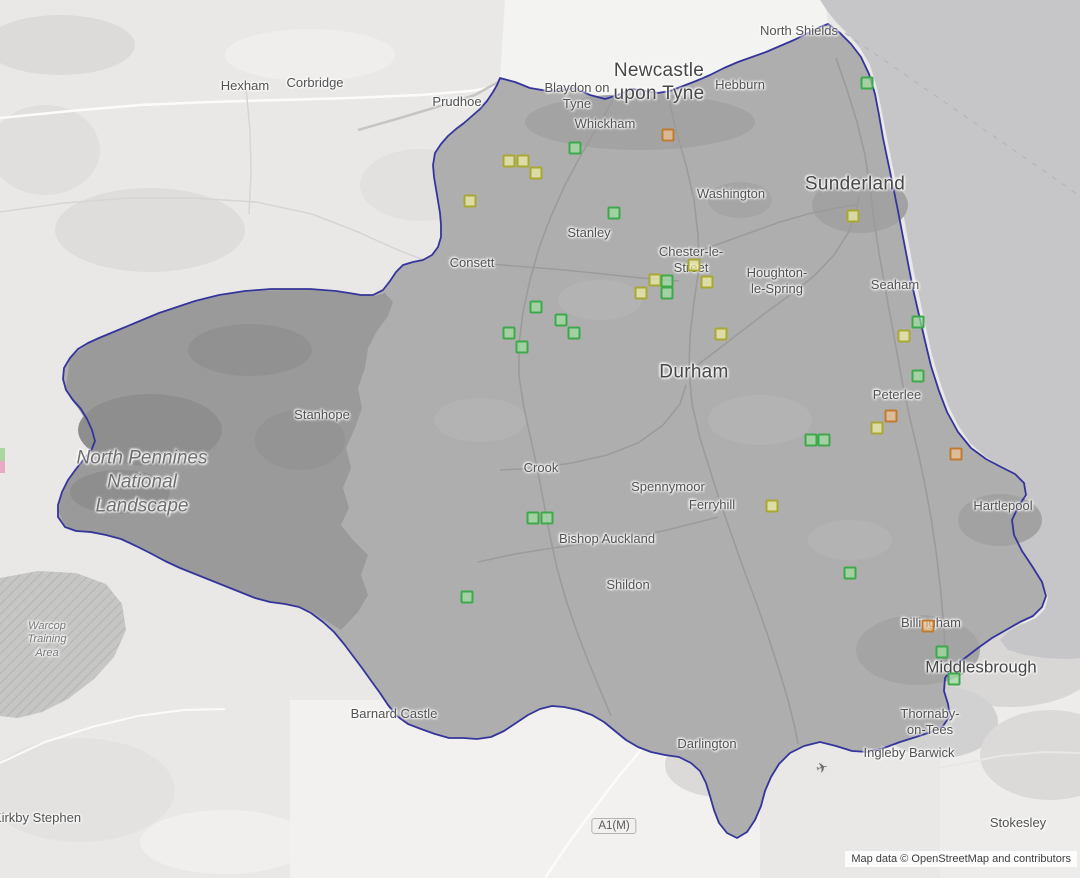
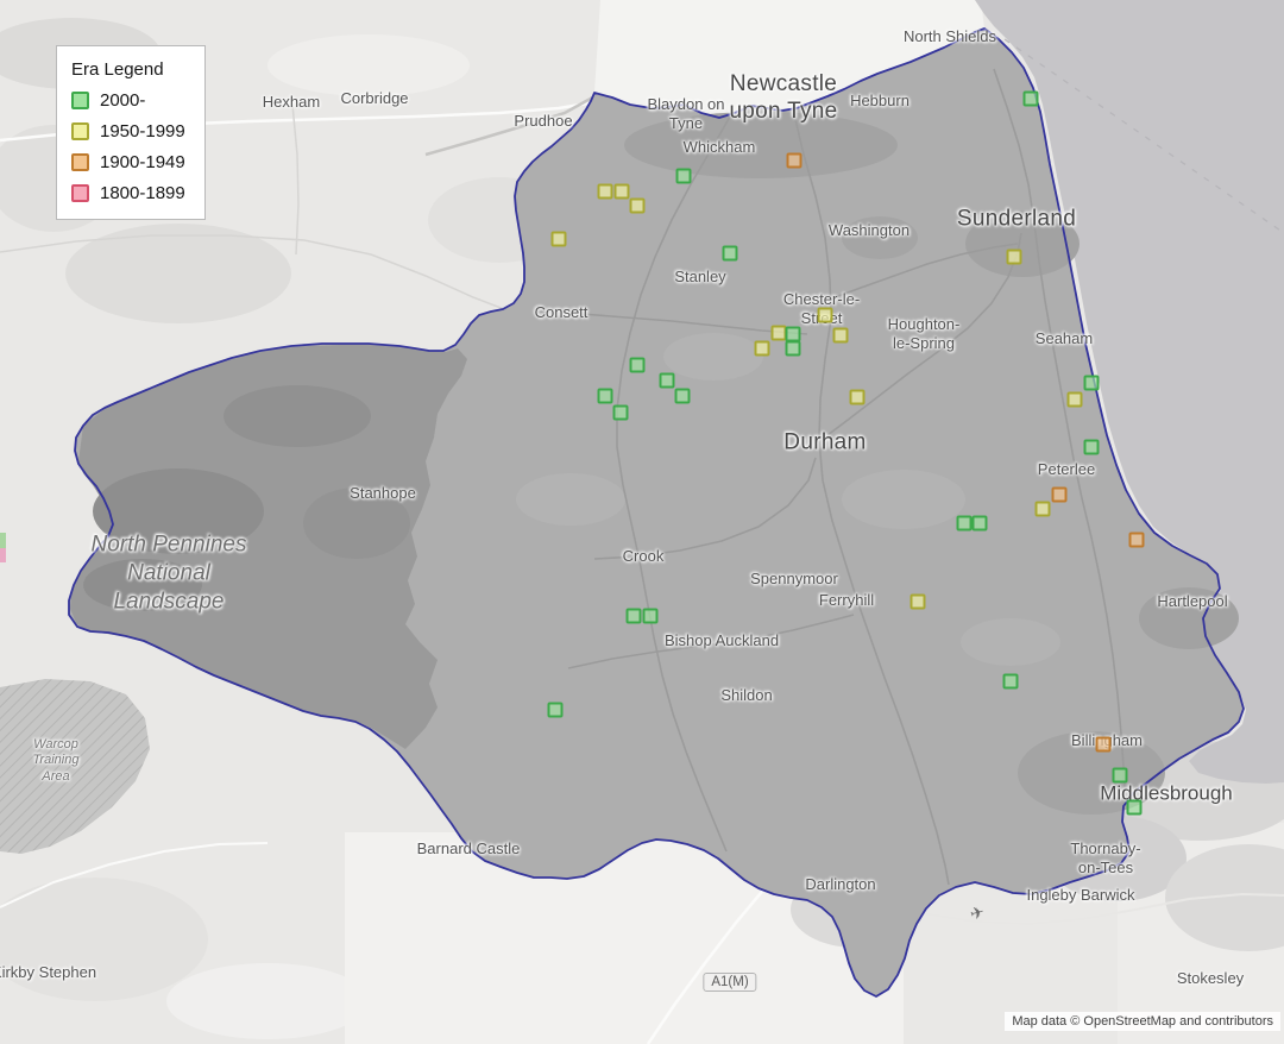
  North Shields
  Newcastle
  upon Tyne
  Hebburn
  Hexham
  Corbridge
  Prudhoe
  Blaydon on
  Tyne
  Whickham
  Sunderland
  Washington
  Stanley
  Consett
  Chester-le-
  Street
  Houghton-
  le-Spring
  Seaham
  Durham
  Stanhope
  North Pennines
  National
  Landscape
  Peterlee
  Crook
  Spennymoor
  Ferryhill
  Hartlepool
  Bishop Auckland
  Shildon
  Warcop
  Training
  Area
  Billingham
  Middlesbrough
  Thornaby-
  on-Tees
  Ingleby Barwick
  Barnard Castle
  Darlington
  irkby Stephen
  Stokesley
  A1(M)
+ Era Legend
+ 2000-
+ 1950-1999
+ 1900-1949
+ 1800-1899
  Map data © OpenStreetMap and contributors
